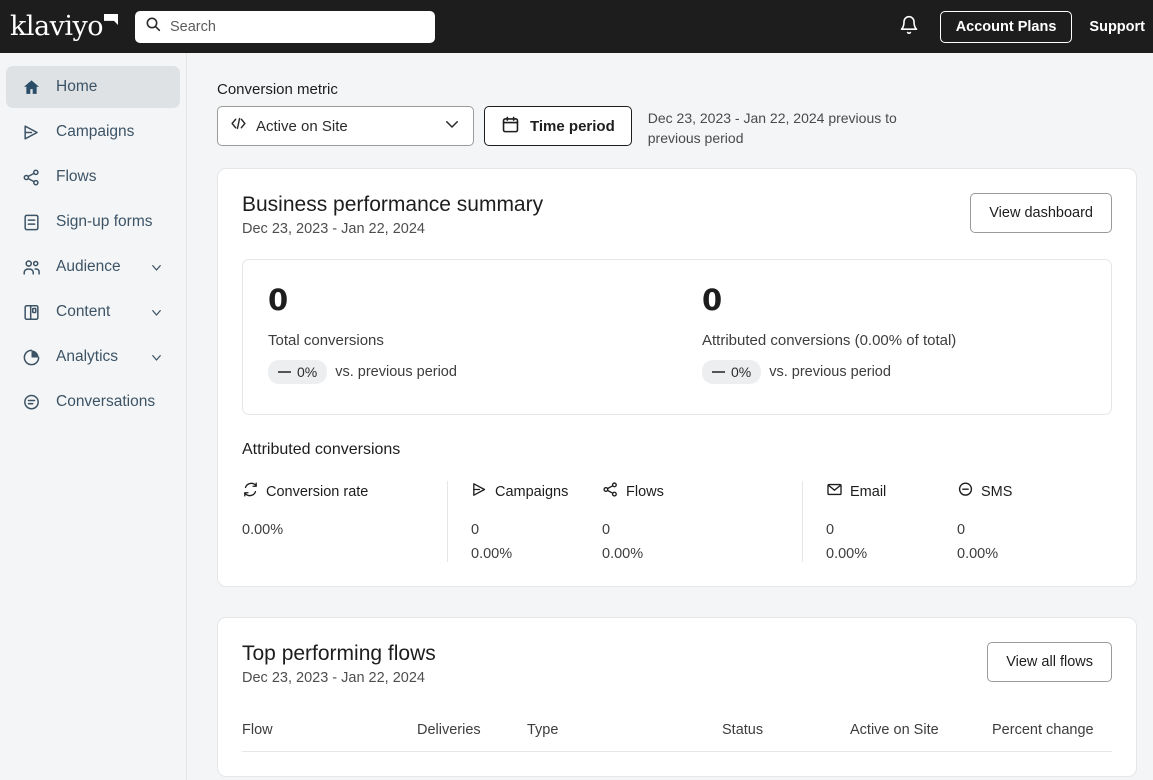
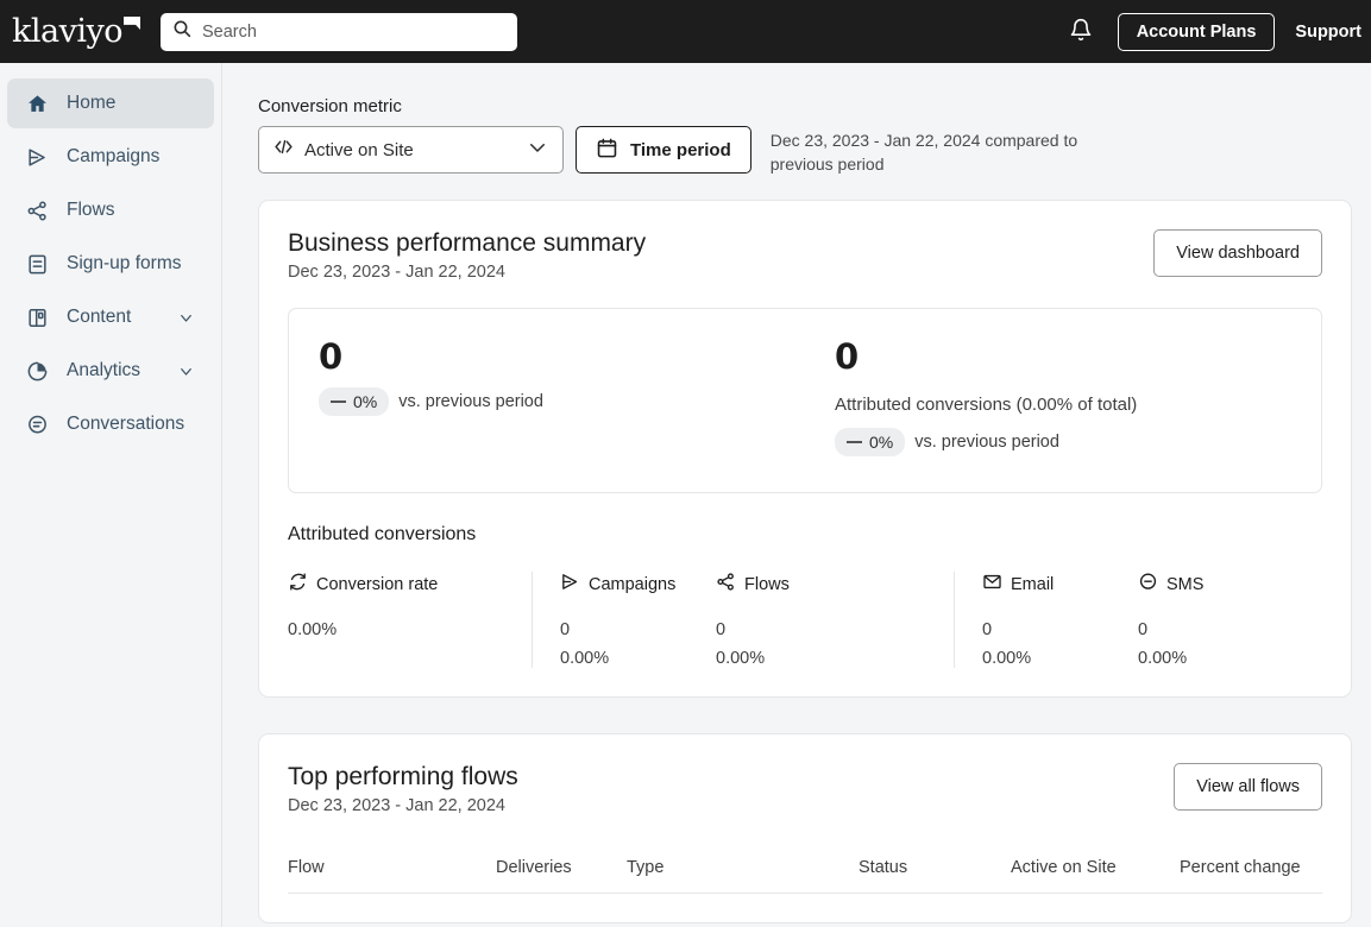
  klaviyo
  Search
  Account Plans
  Support
  Home
  Campaigns
  Flows
  Sign-up forms
- Audience
  Content
  Analytics
  Conversations
  Conversion metric
  Active on Site
  Time period
- Dec 23, 2023 - Jan 22, 2024 previous to previous period
+ Dec 23, 2023 - Jan 22, 2024 compared to previous period
  Business performance summary
  Dec 23, 2023 - Jan 22, 2024
  View dashboard
  0
- Total conversions
  0%
  vs. previous period
  0
  Attributed conversions (0.00% of total)
  0%
  vs. previous period
  Attributed conversions
  Conversion rate
  0.00%
  Campaigns
  0
  0.00%
  Flows
  0
  0.00%
  Email
  0
  0.00%
  SMS
  0
  0.00%
  Top performing flows
  Dec 23, 2023 - Jan 22, 2024
  View all flows
  Flow
  Deliveries
  Type
  Status
  Active on Site
  Percent change
